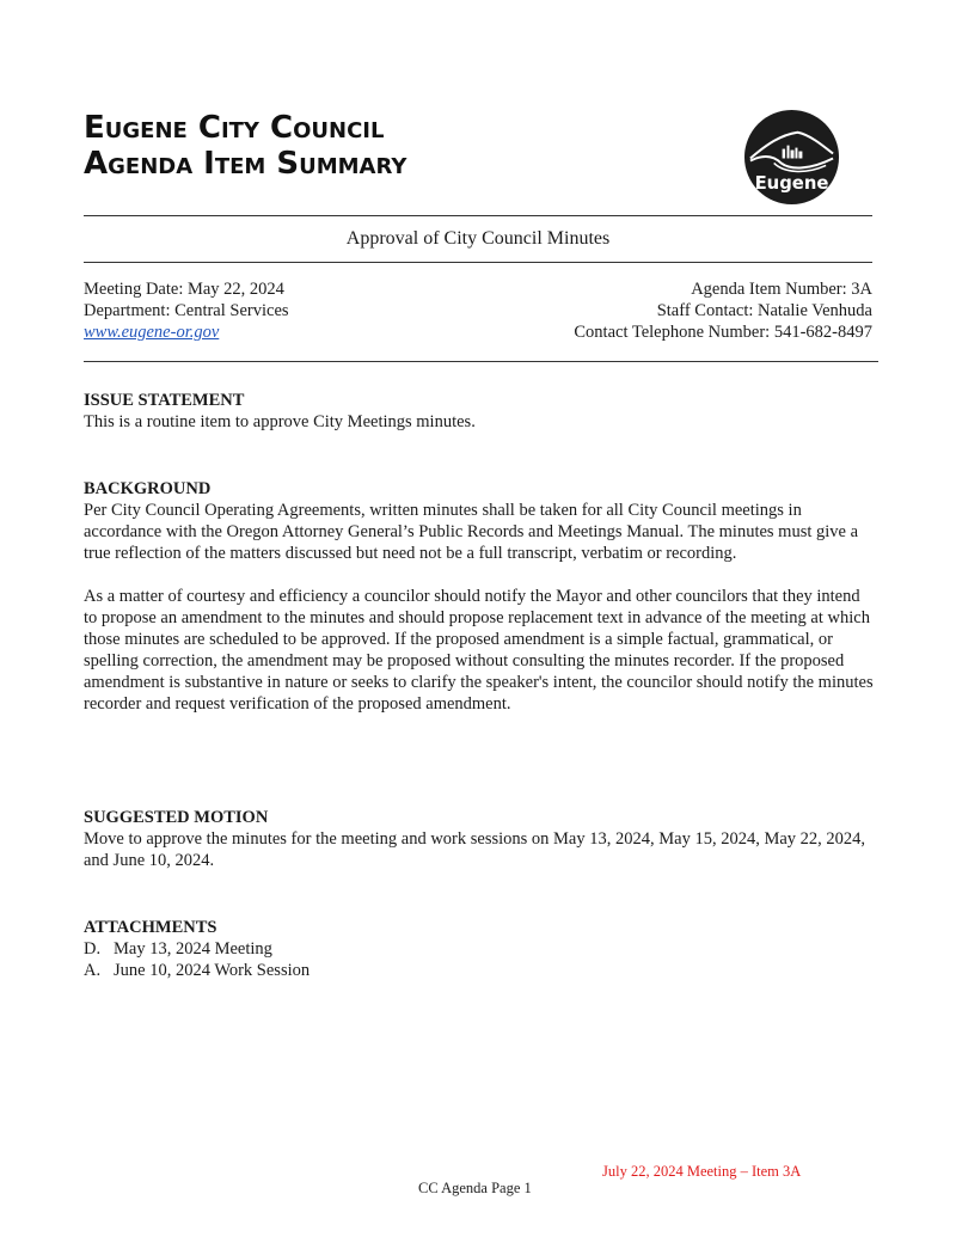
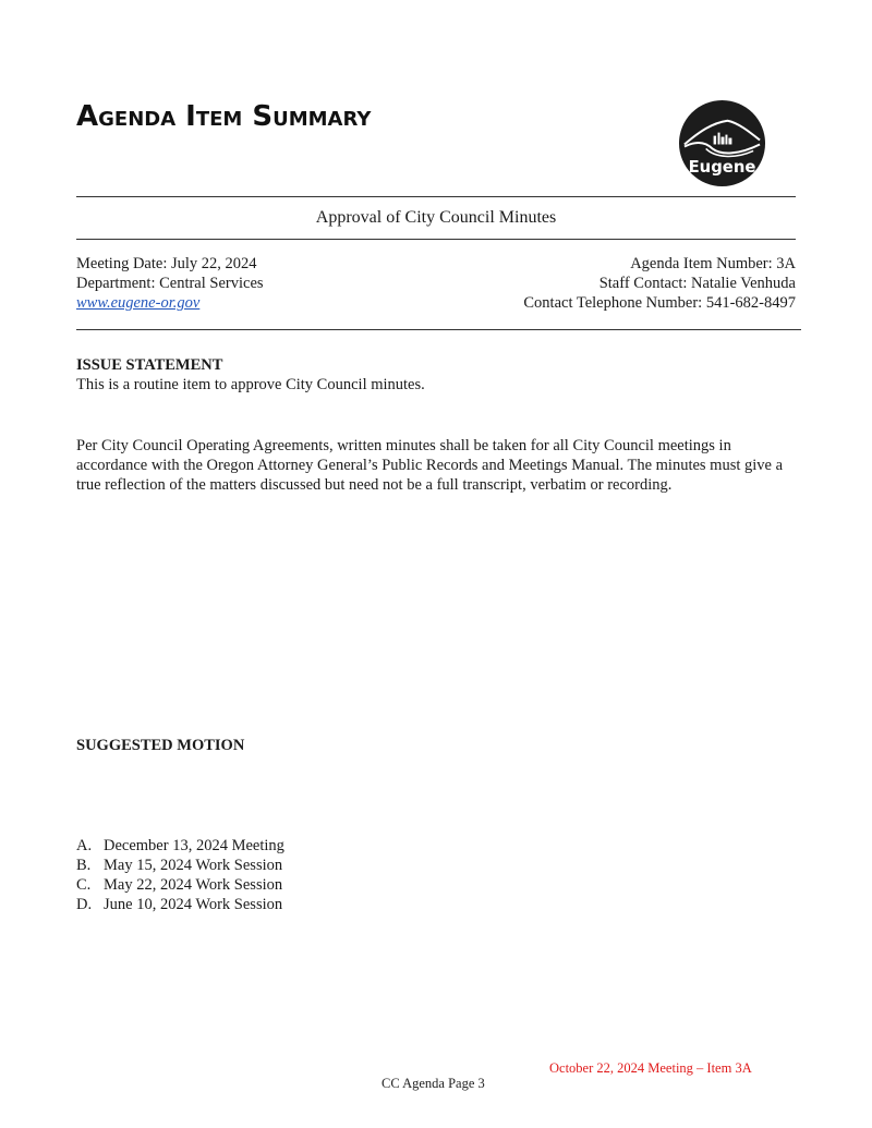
- Eugene City Council
  Agenda Item Summary
  Eugene
  Approval of City Council Minutes
- Meeting Date: May 22, 2024
+ Meeting Date: July 22, 2024
  Department: Central Services
  www.eugene-or.gov
  Agenda Item Number: 3A
  Staff Contact: Natalie Venhuda
  Contact Telephone Number: 541-682-8497
  ISSUE STATEMENT
- This is a routine item to approve City Meetings minutes.
+ This is a routine item to approve City Council minutes.
- BACKGROUND
  Per City Council Operating Agreements, written minutes shall be taken for all City Council meetings in accordance with the Oregon Attorney General’s Public Records and Meetings Manual. The minutes must give a true reflection of the matters discussed but need not be a full transcript, verbatim or recording.
- As a matter of courtesy and efficiency a councilor should notify the Mayor and other councilors that they intend to propose an amendment to the minutes and should propose replacement text in advance of the meeting at which those minutes are scheduled to be approved. If the proposed amendment is a simple factual, grammatical, or spelling correction, the amendment may be proposed without consulting the minutes recorder. If the proposed amendment is substantive in nature or seeks to clarify the speaker's intent, the councilor should notify the minutes recorder and request verification of the proposed amendment.
  SUGGESTED MOTION
- Move to approve the minutes for the meeting and work sessions on May 13, 2024, May 15, 2024, May 22, 2024, and June 10, 2024.
- ATTACHMENTS
- D.
+ A.
- May 13, 2024 Meeting
+ December 13, 2024 Meeting
+ B.
+ May 15, 2024 Work Session
+ C.
+ May 22, 2024 Work Session
- A.
+ D.
  June 10, 2024 Work Session
- July 22, 2024 Meeting – Item 3A
+ October 22, 2024 Meeting – Item 3A
- CC Agenda Page 1
+ CC Agenda Page 3
